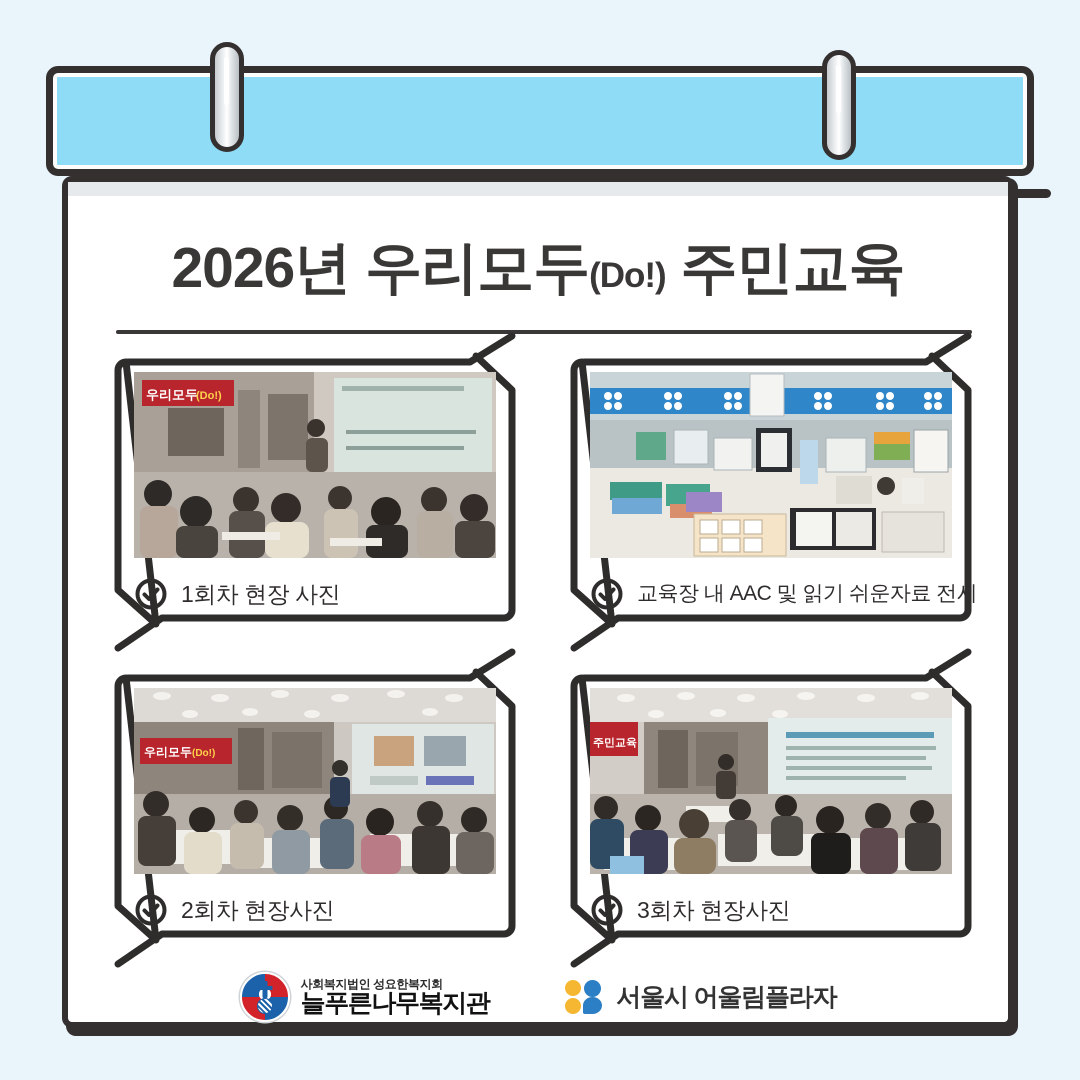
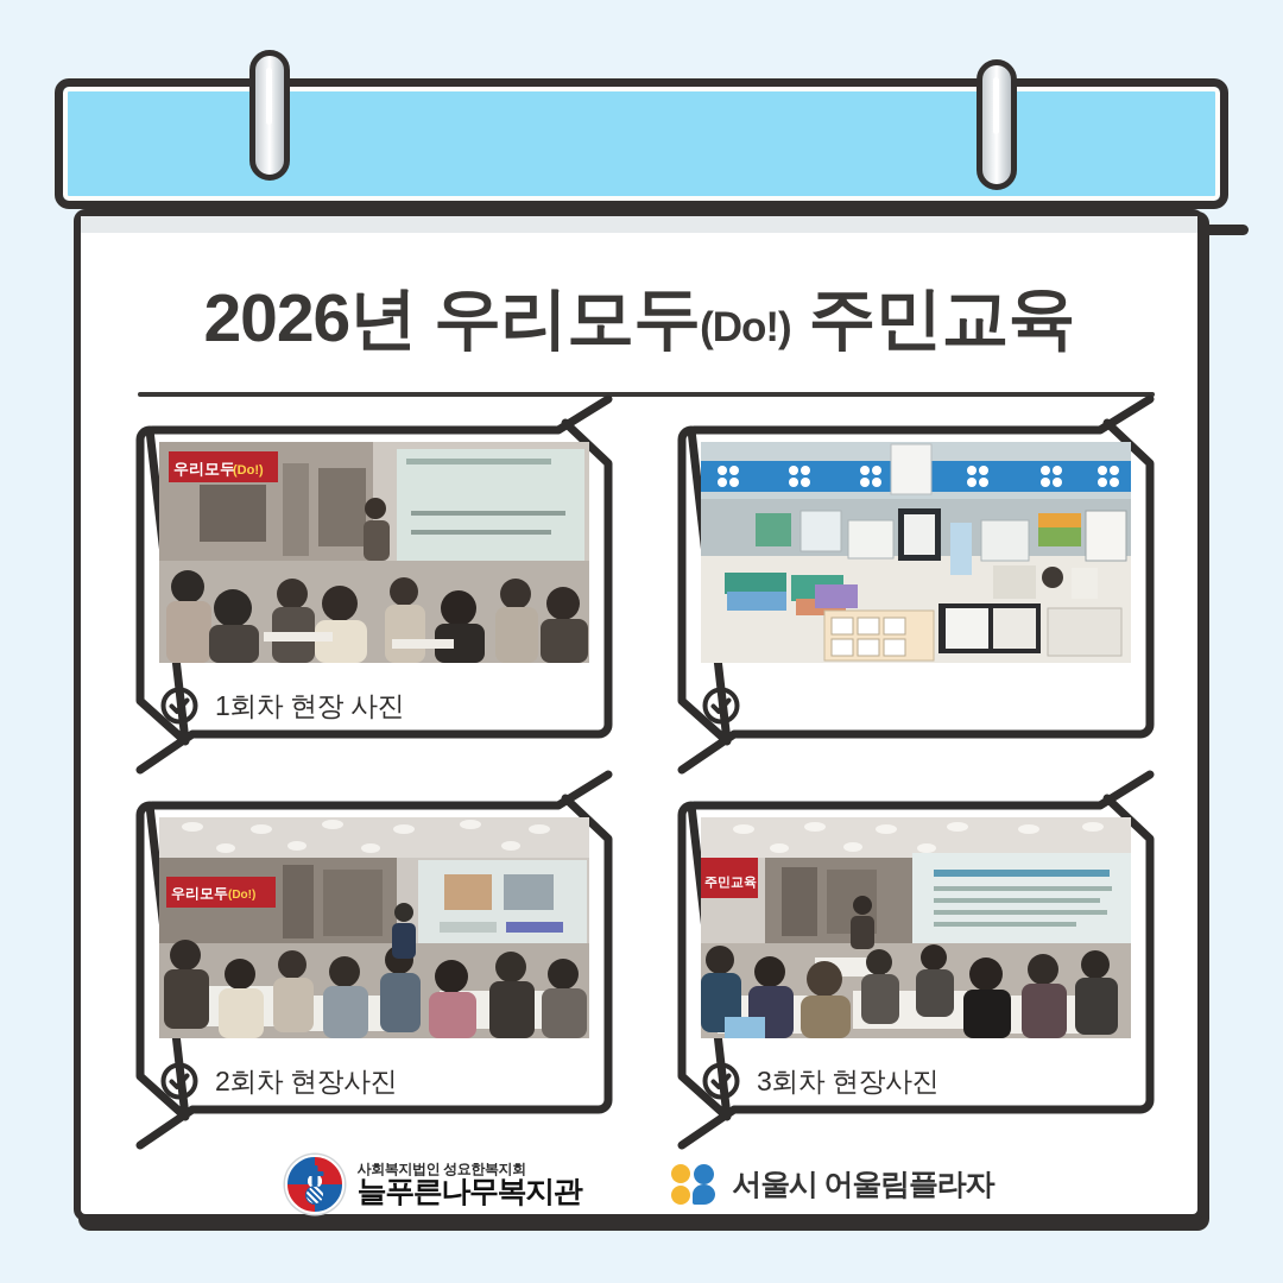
  2026년 우리모두(Do!) 주민교육
  우리모두
  (Do!)
  1회차 현장 사진
- 교육장 내 AAC 및 읽기 쉬운자료 전시
  우리모두
  (Do!)
  2회차 현장사진
  주민교육
  3회차 현장사진
  사회복지법인 성요한복지회
  늘푸른나무복지관
  서울시 어울림플라자
